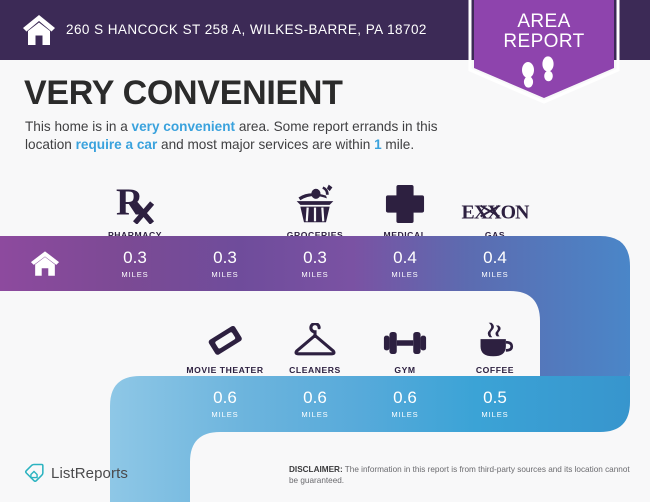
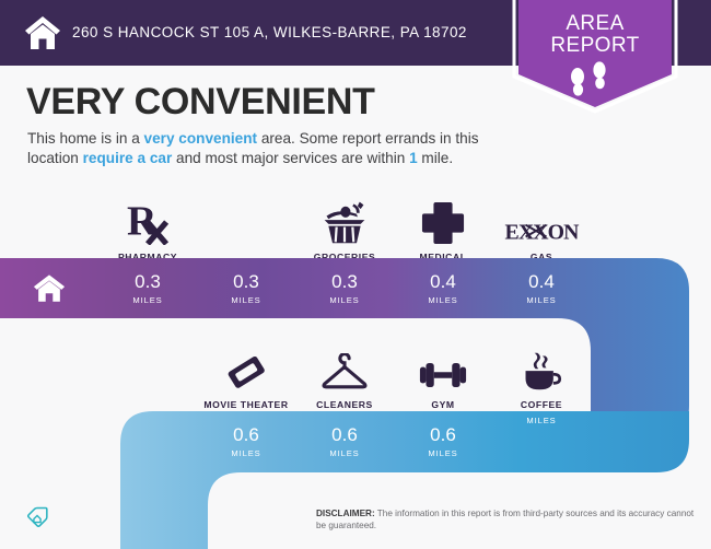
- 260 S HANCOCK ST 258 A, WILKES-BARRE, PA 18702
+ 260 S HANCOCK ST 105 A, WILKES-BARRE, PA 18702
  AREA
  REPORT
  VERY CONVENIENT
  This home is in a very convenient area. Some report errands in this location require a car and most major services are within 1 mile.
  R
  PHARMACY
  GROCERIES
  MEDICAL
  EXON
  GAS
  0.3
  MILES
  0.3
  MILES
  0.3
  MILES
  0.4
  MILES
  0.4
  MILES
  MOVIE THEATER
  CLEANERS
  GYM
  COFFEE
  0.6
  MILES
  0.6
  MILES
  0.6
  MILES
- 0.5
  MILES
- ListReports
- DISCLAIMER: The information in this report is from third-party sources and its location cannot be guaranteed.
+ DISCLAIMER: The information in this report is from third-party sources and its accuracy cannot be guaranteed.
